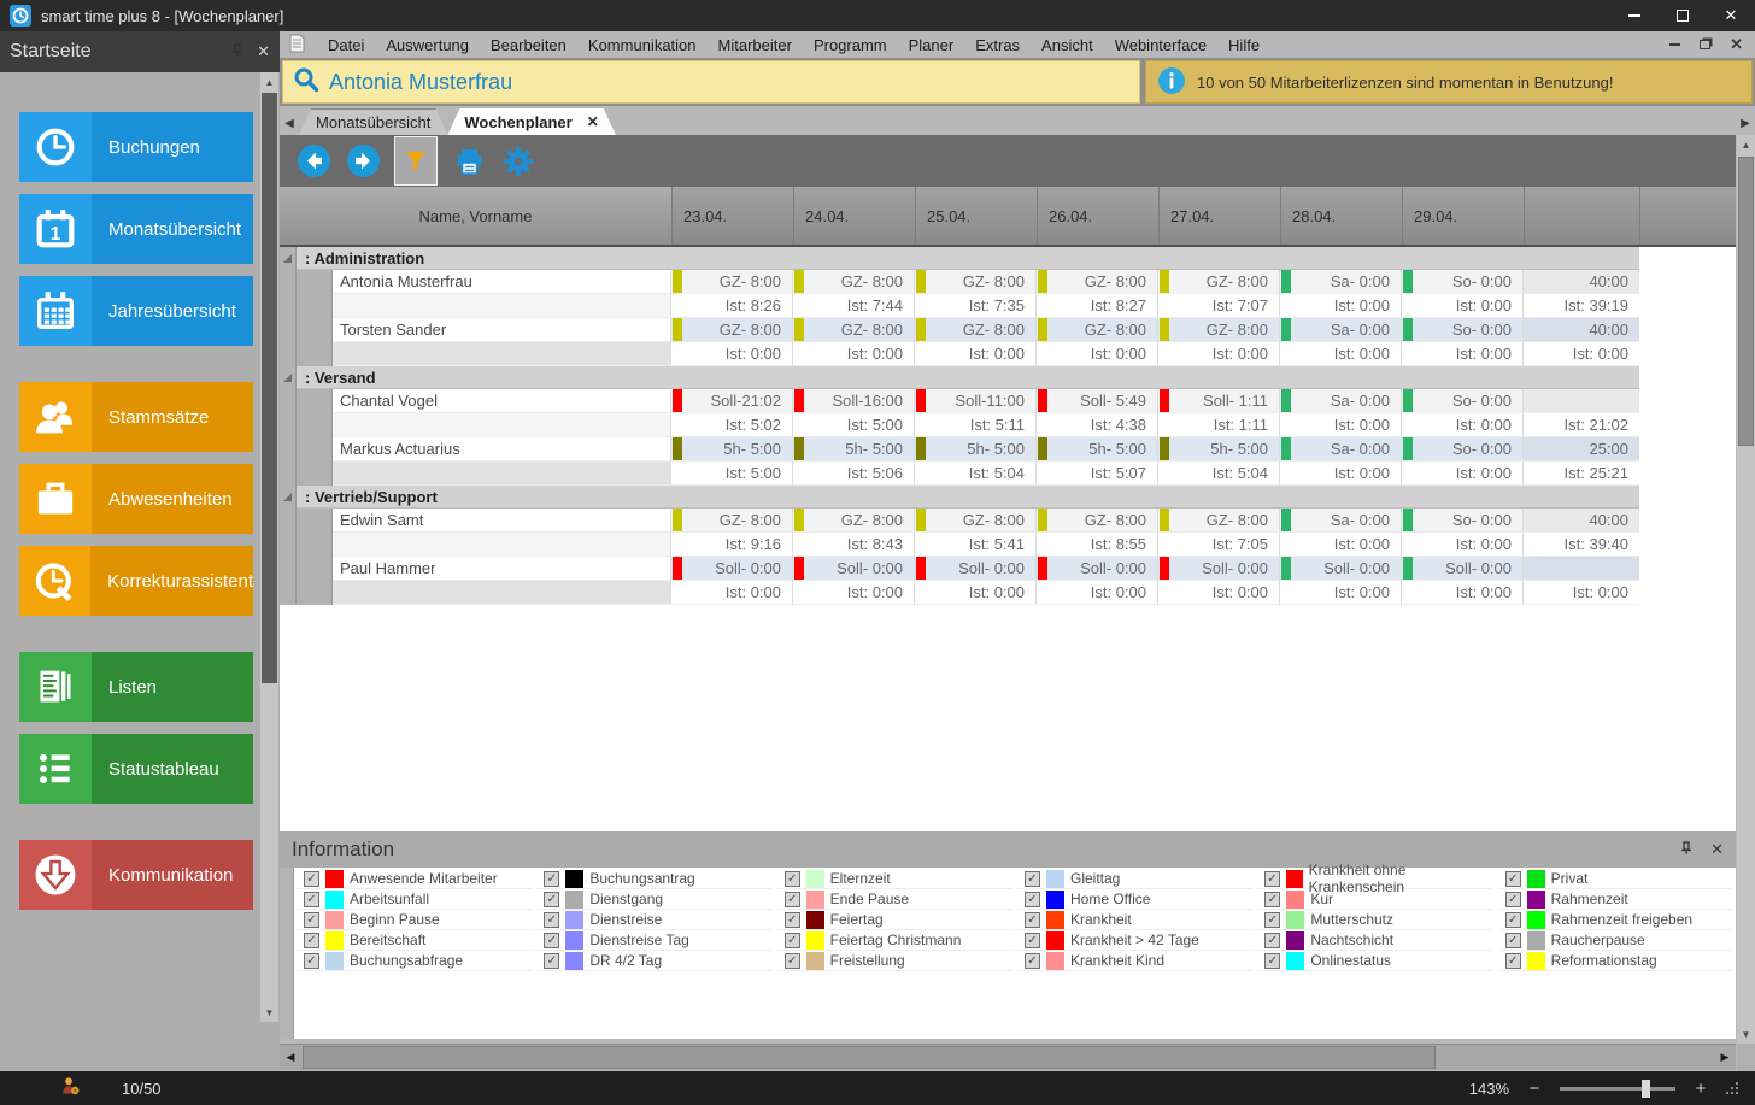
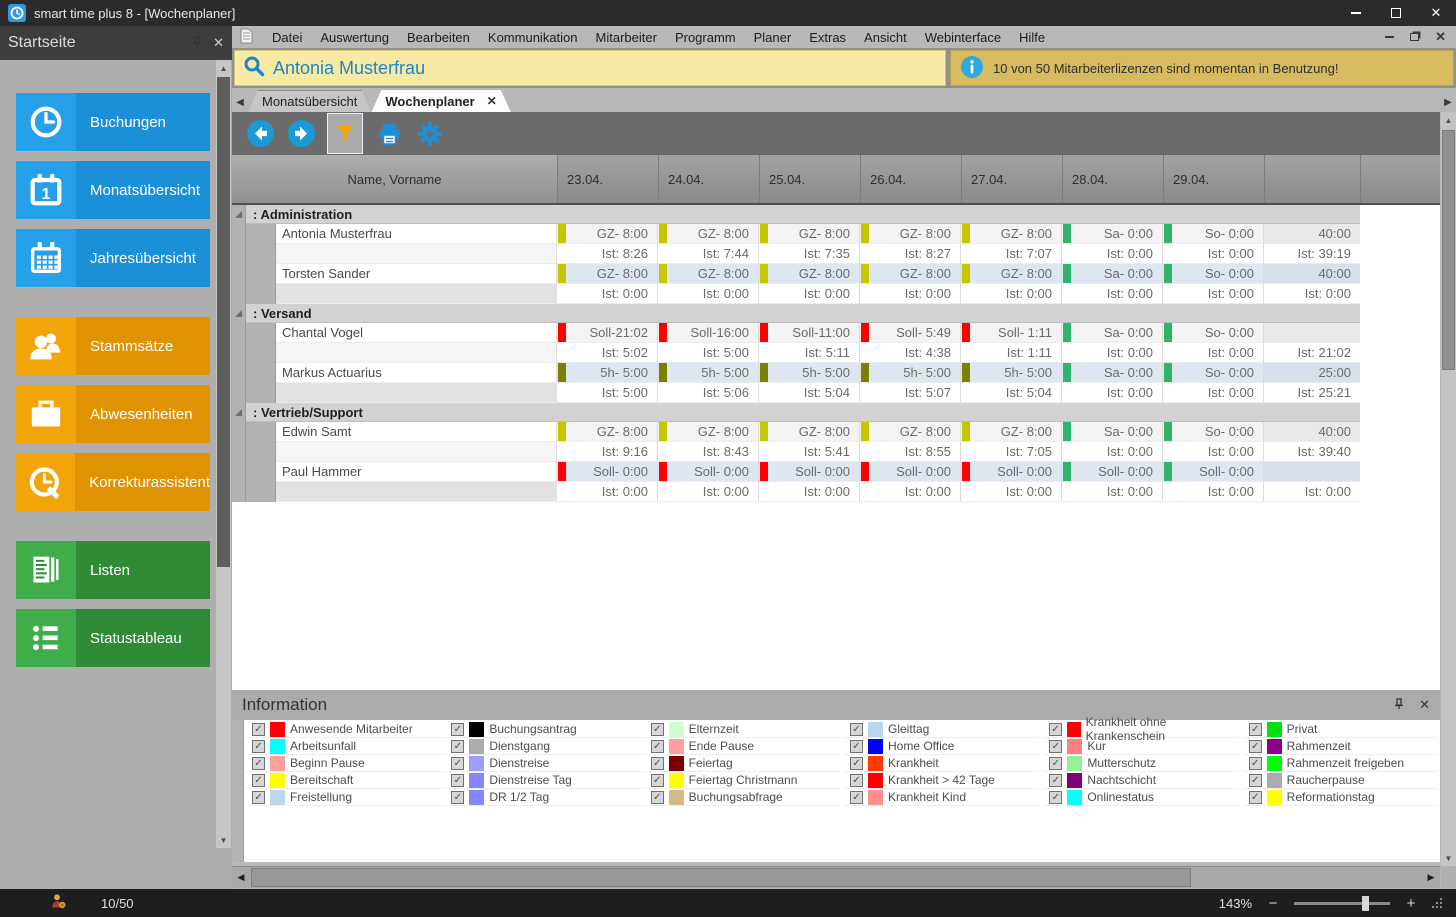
  smart time plus 8 - [Wochenplaner]
  ✕
  Startseite
  ✕
  Buchungen
  1
  Monatsübersicht
  Jahresübersicht
  Stammsätze
  Abwesenheiten
  Korrekturassistent
  Listen
  Statustableau
- Kommunikation
  ▲
  ▼
  Datei Auswertung Bearbeiten Kommunikation Mitarbeiter Programm Planer Extras Ansicht Webinterface Hilfe
  ✕
  Antonia Musterfrau
  10 von 50 Mitarbeiterlizenzen sind momentan in Benutzung!
  ◀
  Monatsübersicht
  Wochenplaner
  ✕
  ▶
  Name, Vorname
  23.04.
  24.04.
  25.04.
  26.04.
  27.04.
  28.04.
  29.04.
  : Administration
  Antonia Musterfrau
  GZ- 8:00
  GZ- 8:00
  GZ- 8:00
  GZ- 8:00
  GZ- 8:00
  Sa- 0:00
  So- 0:00
  40:00
  Ist: 8:26
  Ist: 7:44
  Ist: 7:35
  Ist: 8:27
  Ist: 7:07
  Ist: 0:00
  Ist: 0:00
  Ist: 39:19
  Torsten Sander
  GZ- 8:00
  GZ- 8:00
  GZ- 8:00
  GZ- 8:00
  GZ- 8:00
  Sa- 0:00
  So- 0:00
  40:00
  Ist: 0:00
  Ist: 0:00
  Ist: 0:00
  Ist: 0:00
  Ist: 0:00
  Ist: 0:00
  Ist: 0:00
  Ist: 0:00
  : Versand
  Chantal Vogel
  Soll-21:02
  Soll-16:00
  Soll-11:00
  Soll- 5:49
  Soll- 1:11
  Sa- 0:00
  So- 0:00
  Ist: 5:02
  Ist: 5:00
  Ist: 5:11
  Ist: 4:38
  Ist: 1:11
  Ist: 0:00
  Ist: 0:00
  Ist: 21:02
  Markus Actuarius
  5h- 5:00
  5h- 5:00
  5h- 5:00
  5h- 5:00
  5h- 5:00
  Sa- 0:00
  So- 0:00
  25:00
  Ist: 5:00
  Ist: 5:06
  Ist: 5:04
  Ist: 5:07
  Ist: 5:04
  Ist: 0:00
  Ist: 0:00
  Ist: 25:21
  : Vertrieb/Support
  Edwin Samt
  GZ- 8:00
  GZ- 8:00
  GZ- 8:00
  GZ- 8:00
  GZ- 8:00
  Sa- 0:00
  So- 0:00
  40:00
  Ist: 9:16
  Ist: 8:43
  Ist: 5:41
  Ist: 8:55
  Ist: 7:05
  Ist: 0:00
  Ist: 0:00
  Ist: 39:40
  Paul Hammer
  Soll- 0:00
  Soll- 0:00
  Soll- 0:00
  Soll- 0:00
  Soll- 0:00
  Soll- 0:00
  Soll- 0:00
  Ist: 0:00
  Ist: 0:00
  Ist: 0:00
  Ist: 0:00
  Ist: 0:00
  Ist: 0:00
  Ist: 0:00
  Ist: 0:00
  Information
  ✕
  ✓
  Anwesende Mitarbeiter
  ✓
  Arbeitsunfall
  ✓
  Beginn Pause
  ✓
  Bereitschaft
  ✓
- Buchungsabfrage
+ Freistellung
  ✓
  Buchungsantrag
  ✓
  Dienstgang
  ✓
  Dienstreise
  ✓
  Dienstreise Tag
  ✓
- DR 4/2 Tag
+ DR 1/2 Tag
  ✓
  Elternzeit
  ✓
  Ende Pause
  ✓
  Feiertag
  ✓
  Feiertag Christmann
  ✓
- Freistellung
+ Buchungsabfrage
  ✓
  Gleittag
  ✓
  Home Office
  ✓
  Krankheit
  ✓
  Krankheit > 42 Tage
  ✓
  Krankheit Kind
  ✓
  Krankheit ohne Krankenschein
  ✓
  Kur
  ✓
  Mutterschutz
  ✓
  Nachtschicht
  ✓
  Onlinestatus
  ✓
  Privat
  ✓
  Rahmenzeit
  ✓
  Rahmenzeit freigeben
  ✓
  Raucherpause
  ✓
  Reformationstag
  ▲
  ▼
  ◀
  ▶
  10/50
  143%
  −
  +
